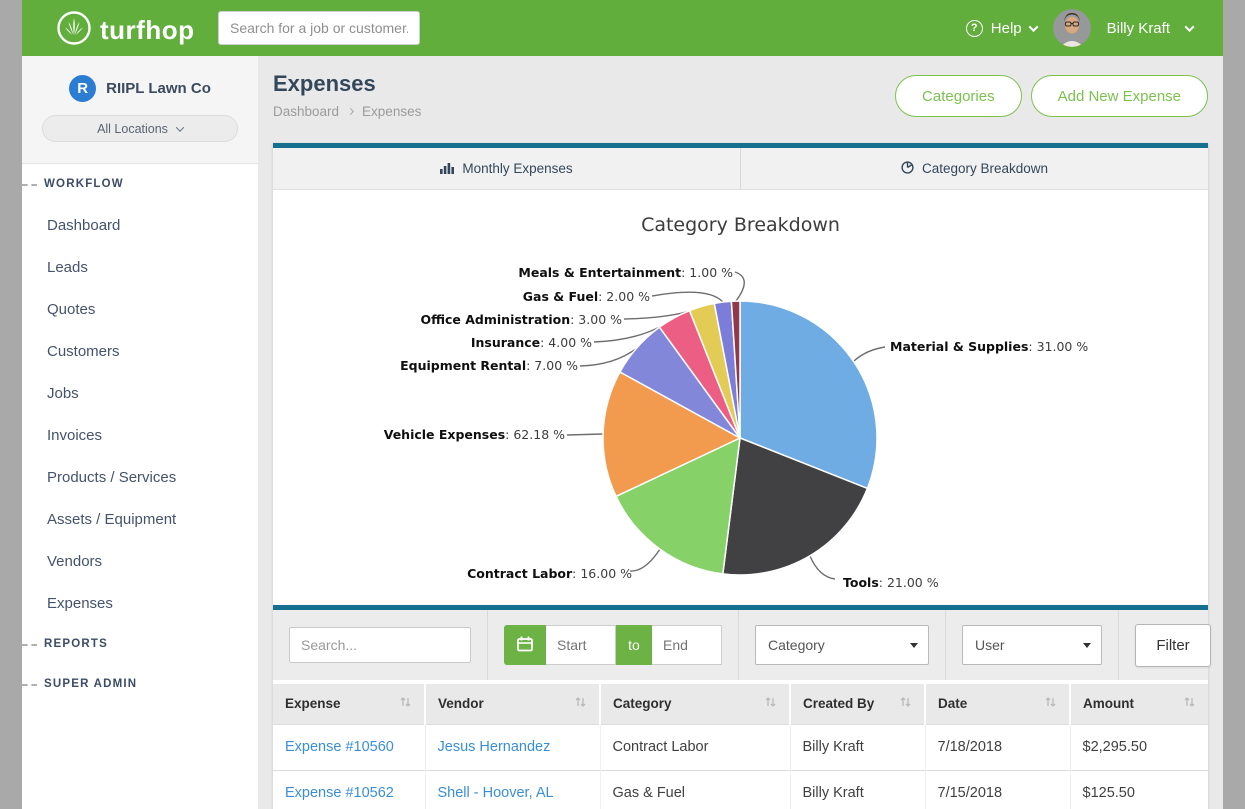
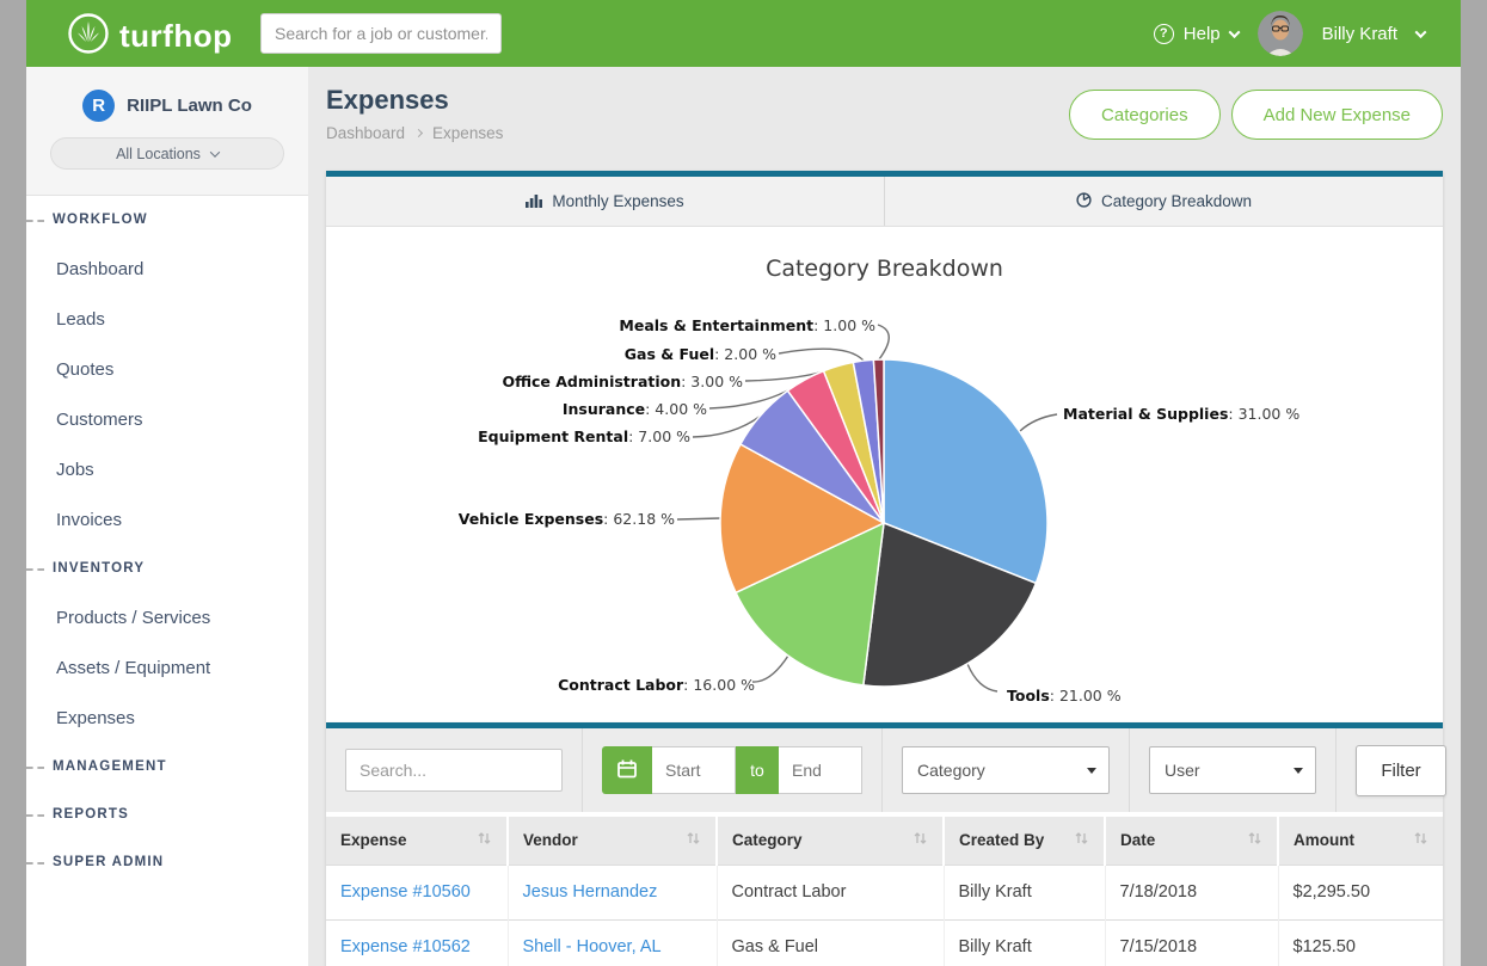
  turfhop
  Search for a job or customer
  ?
  Help
  Billy Kraft
  R
  RIIPL Lawn Co
  All Locations
  WORKFLOW
  Dashboard
  Leads
  Quotes
  Customers
  Jobs
  Invoices
+ INVENTORY
  Products / Services
  Assets / Equipment
- Vendors
  Expenses
+ MANAGEMENT
  REPORTS
  SUPER ADMIN
  Expenses
  Dashboard
  Expenses
  Categories
  Add New Expense
  Monthly Expenses
  Category Breakdown
  Category Breakdown
  Meals & Entertainment: 1.00 %
  Gas & Fuel: 2.00 %
  Office Administration: 3.00 %
  Insurance: 4.00 %
  Equipment Rental: 7.00 %
  Vehicle Expenses: 62.18 %
  Contract Labor: 16.00 %
  Tools: 21.00 %
  Material & Supplies: 31.00 %
  Search...
  Start
  to
  End
  Category
  User
  Filter
  Expense	Vendor	Category	Created By	Date	Amount
  Expense #10560	Jesus Hernandez	Contract Labor	Billy Kraft	7/18/2018	$2,295.50
  Expense #10562	Shell - Hoover, AL	Gas & Fuel	Billy Kraft	7/15/2018	$125.50
